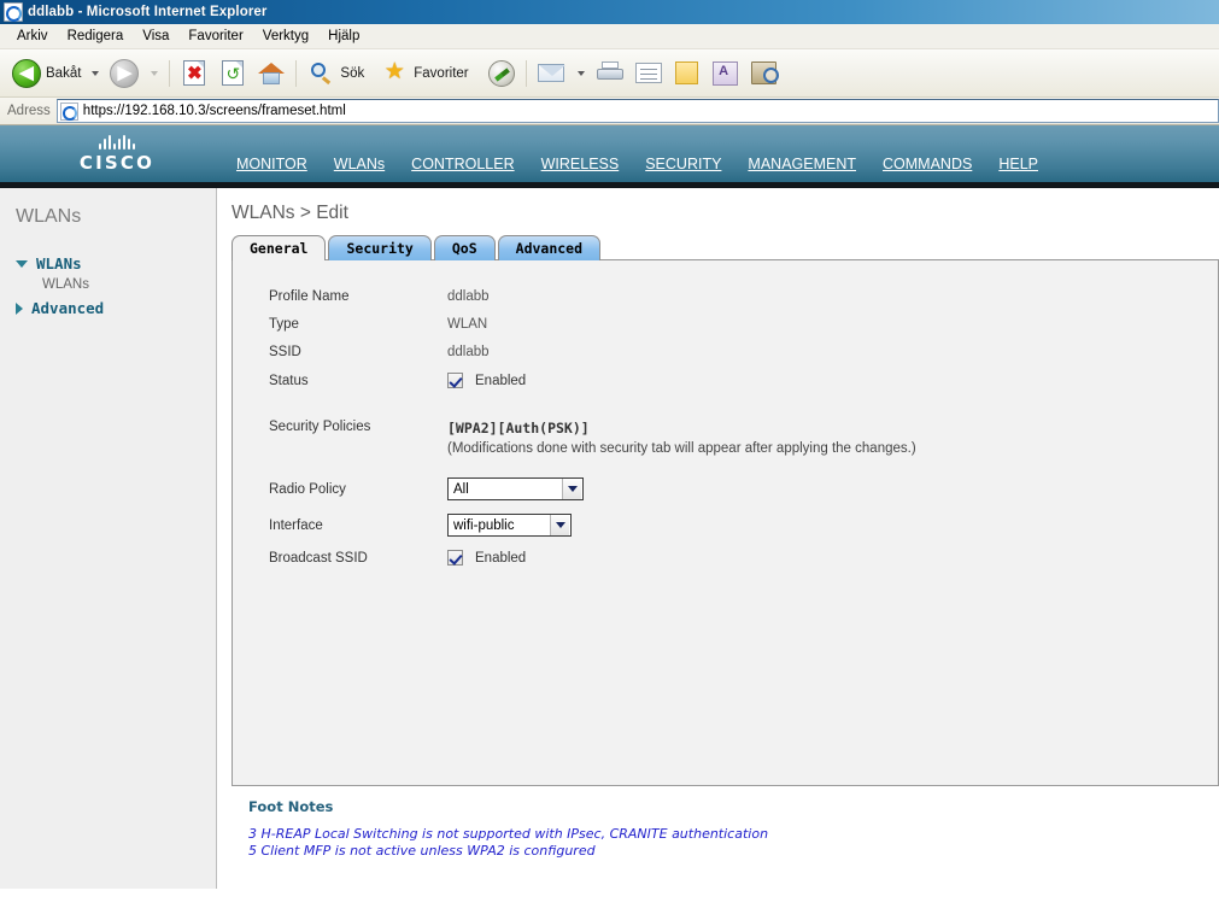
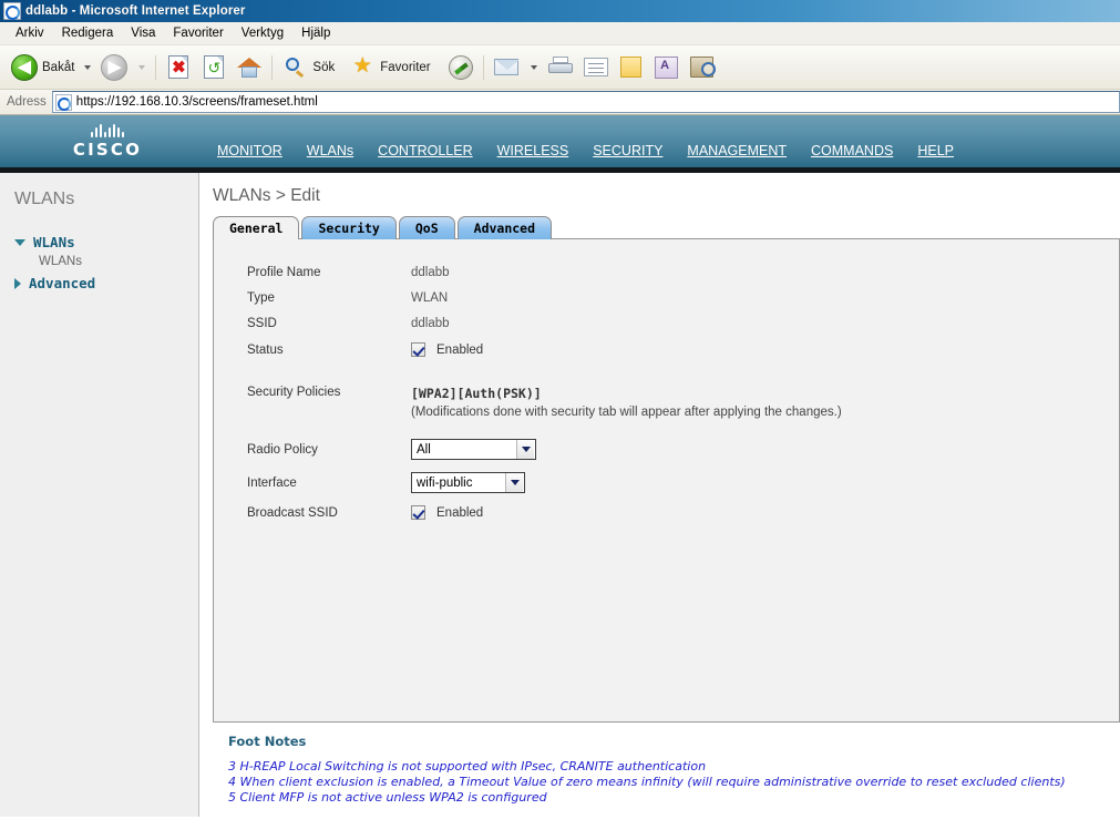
  ddlabb - Microsoft Internet Explorer
  Arkiv
  Redigera
  Visa
  Favoriter
  Verktyg
  Hjälp
  ◀
  Bakåt
  ▶
  ✖
  ↺
  Sök
  ★
  Favoriter
  Adress
  https://192.168.10.3/screens/frameset.html
  CISCO
  MONITOR
  WLANs
  CONTROLLER
  WIRELESS
  SECURITY
  MANAGEMENT
  COMMANDS
  HELP
  WLANs
  WLANs
  WLANs
  Advanced
  WLANs > Edit
  General
  Security
  QoS
  Advanced
  Profile Name
  ddlabb
  Type
  WLAN
  SSID
  ddlabb
  Status
  Enabled
  Security Policies
  [WPA2][Auth(PSK)]
  (Modifications done with security tab will appear after applying the changes.)
  Radio Policy
  All
  Interface
  wifi-public
  Broadcast SSID
  Enabled
  Foot Notes
  3 H-REAP Local Switching is not supported with IPsec, CRANITE authentication
+ 4 When client exclusion is enabled, a Timeout Value of zero means infinity (will require administrative override to reset excluded clients)
  5 Client MFP is not active unless WPA2 is configured
